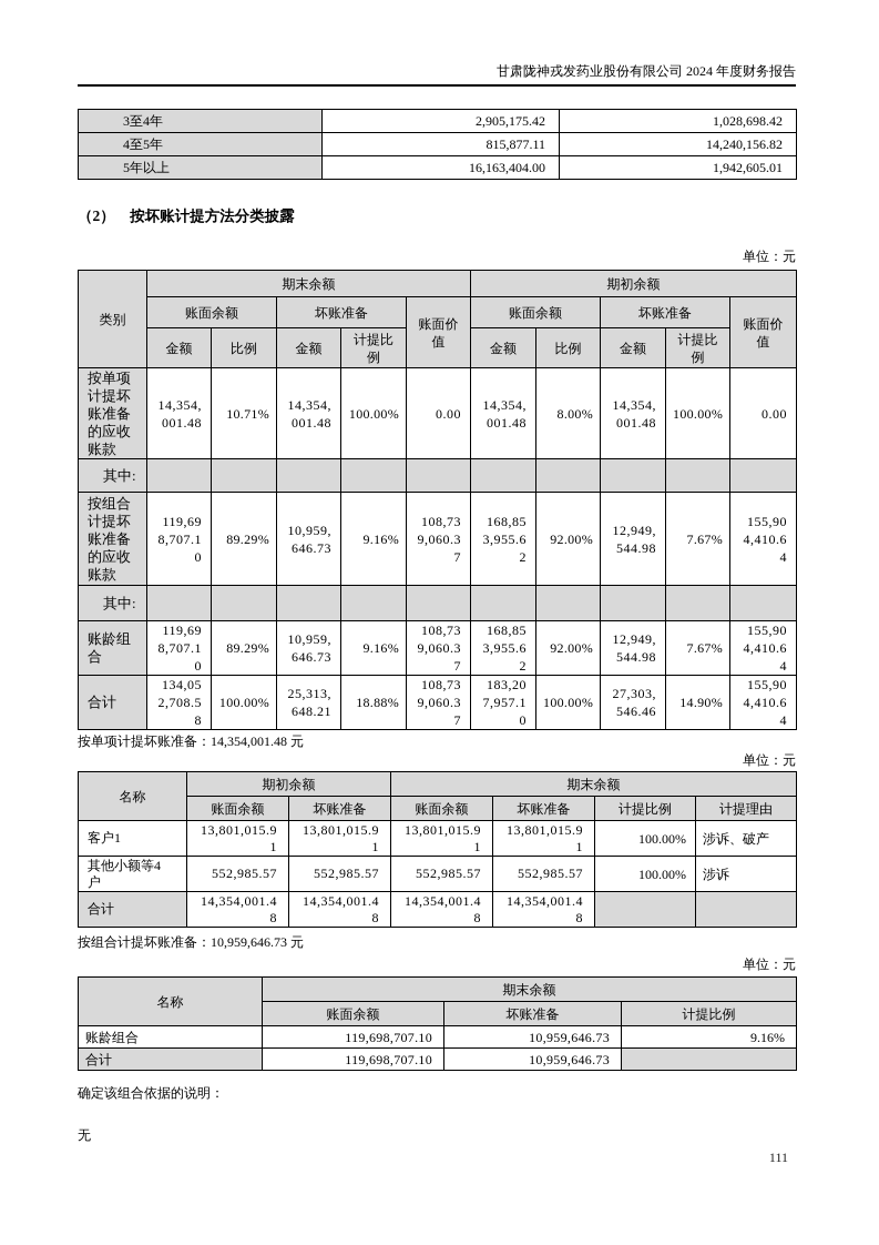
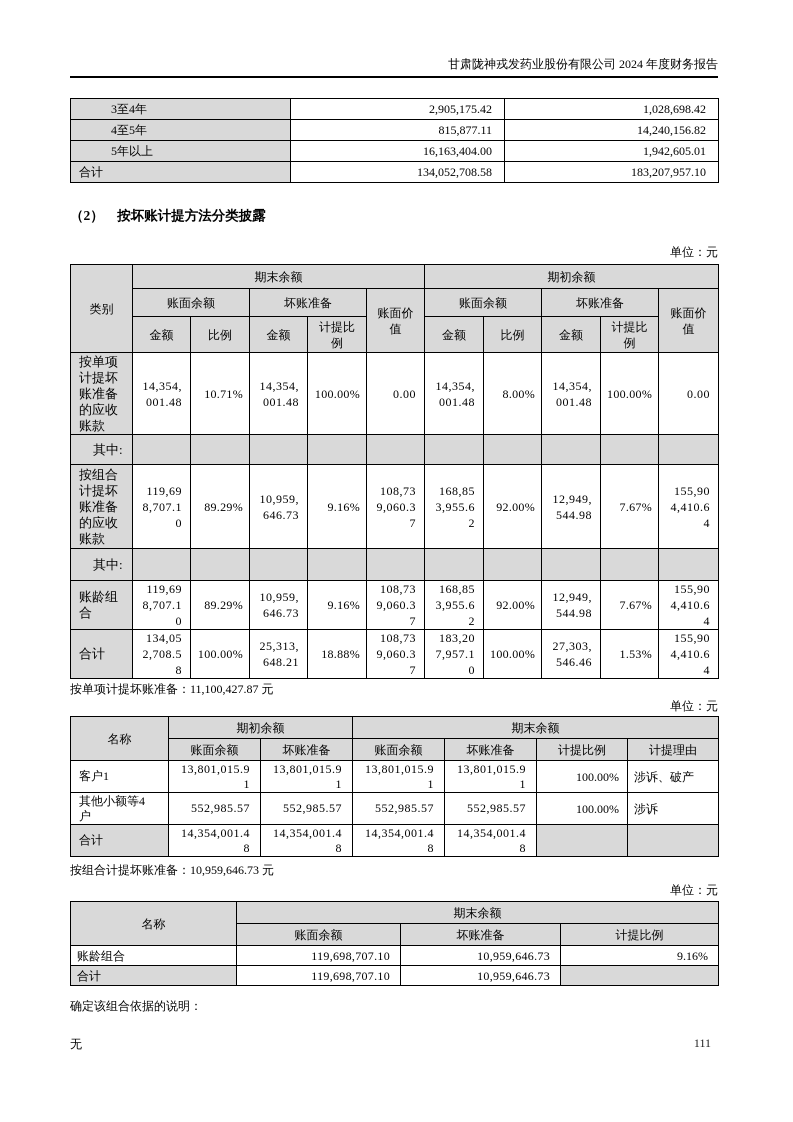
  甘肃陇神戎发药业股份有限公司 2024 年度财务报告
  3至4年	2,905,175.42	1,028,698.42
  4至5年	815,877.11	14,240,156.82
  5年以上	16,163,404.00	1,942,605.01
+ 合计	134,052,708.58	183,207,957.10
  （2） 按坏账计提方法分类披露
  单位：元
  类别	期末余额	期初余额
  账面余额	坏账准备	账面价值	账面余额	坏账准备	账面价值
  金额	比例	金额	计提比例	金额	比例	金额	计提比例
  按单项计提坏账准备的应收账款	14,354,001.48	10.71%	14,354,001.48	100.00%	0.00	14,354,001.48	8.00%	14,354,001.48	100.00%	0.00
  其中:
  按组合计提坏账准备的应收账款	119,698,707.10	89.29%	10,959,646.73	9.16%	108,739,060.37	168,853,955.62	92.00%	12,949,544.98	7.67%	155,904,410.64
  其中:
  账龄组合	119,698,707.10	89.29%	10,959,646.73	9.16%	108,739,060.37	168,853,955.62	92.00%	12,949,544.98	7.67%	155,904,410.64
- 合计	134,052,708.58	100.00%	25,313,648.21	18.88%	108,739,060.37	183,207,957.10	100.00%	27,303,546.46	14.90%	155,904,410.64
+ 合计	134,052,708.58	100.00%	25,313,648.21	18.88%	108,739,060.37	183,207,957.10	100.00%	27,303,546.46	1.53%	155,904,410.64
- 按单项计提坏账准备：14,354,001.48 元
+ 按单项计提坏账准备：11,100,427.87 元
  单位：元
  名称	期初余额	期末余额
  账面余额	坏账准备	账面余额	坏账准备	计提比例	计提理由
  客户1	13,801,015.91	13,801,015.91	13,801,015.91	13,801,015.91	100.00%	涉诉、破产
  其他小额等4户	552,985.57	552,985.57	552,985.57	552,985.57	100.00%	涉诉
  合计	14,354,001.48	14,354,001.48	14,354,001.48	14,354,001.48
  按组合计提坏账准备：10,959,646.73 元
  单位：元
  名称	期末余额
  账面余额	坏账准备	计提比例
  账龄组合	119,698,707.10	10,959,646.73	9.16%
  合计	119,698,707.10	10,959,646.73
  确定该组合依据的说明：
  无
  111
